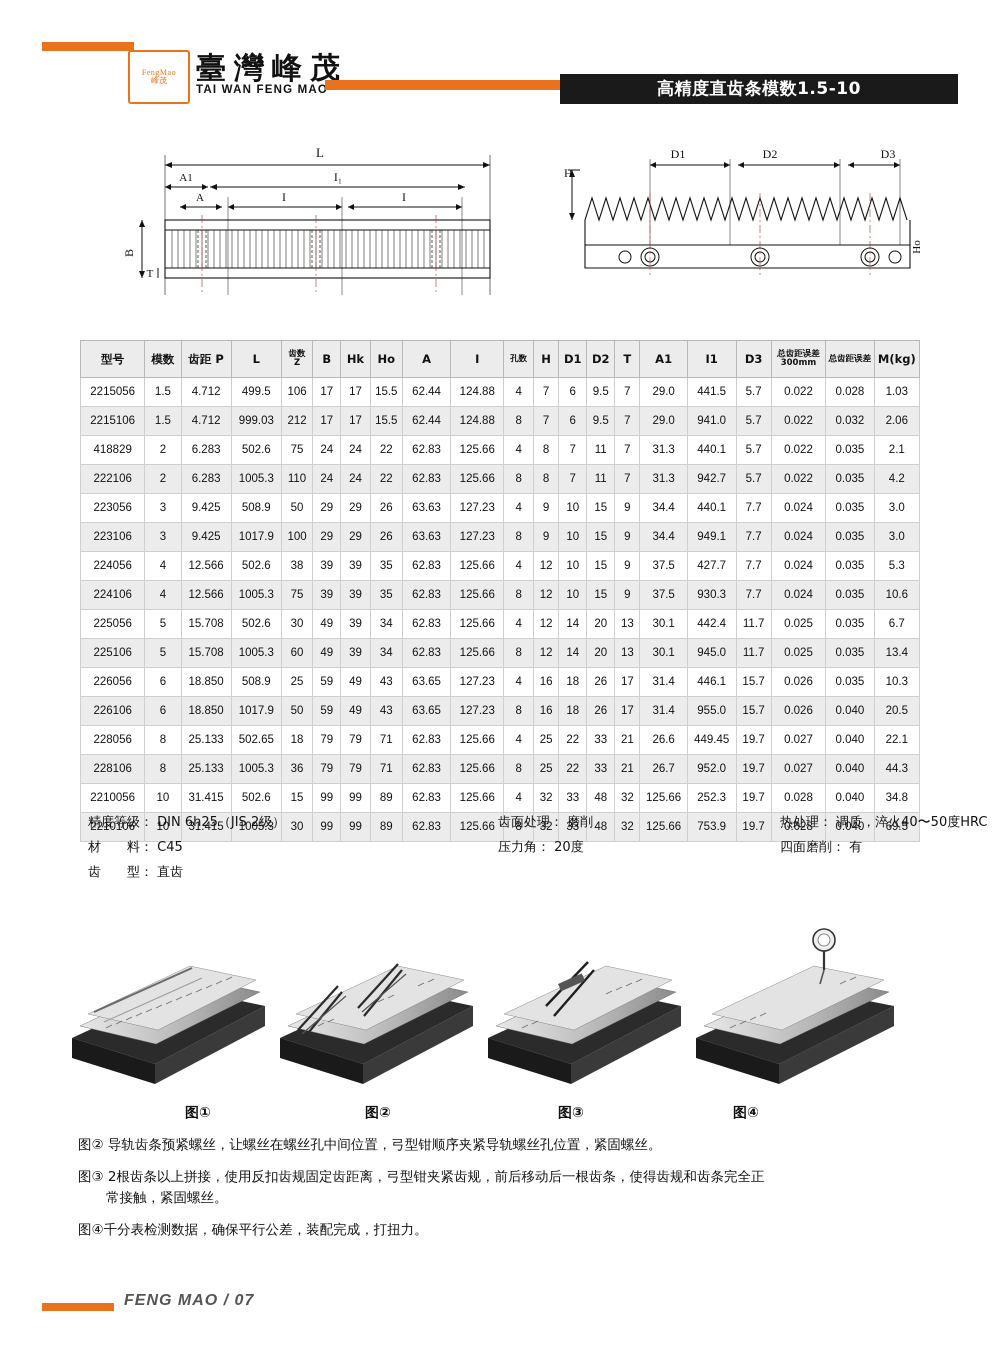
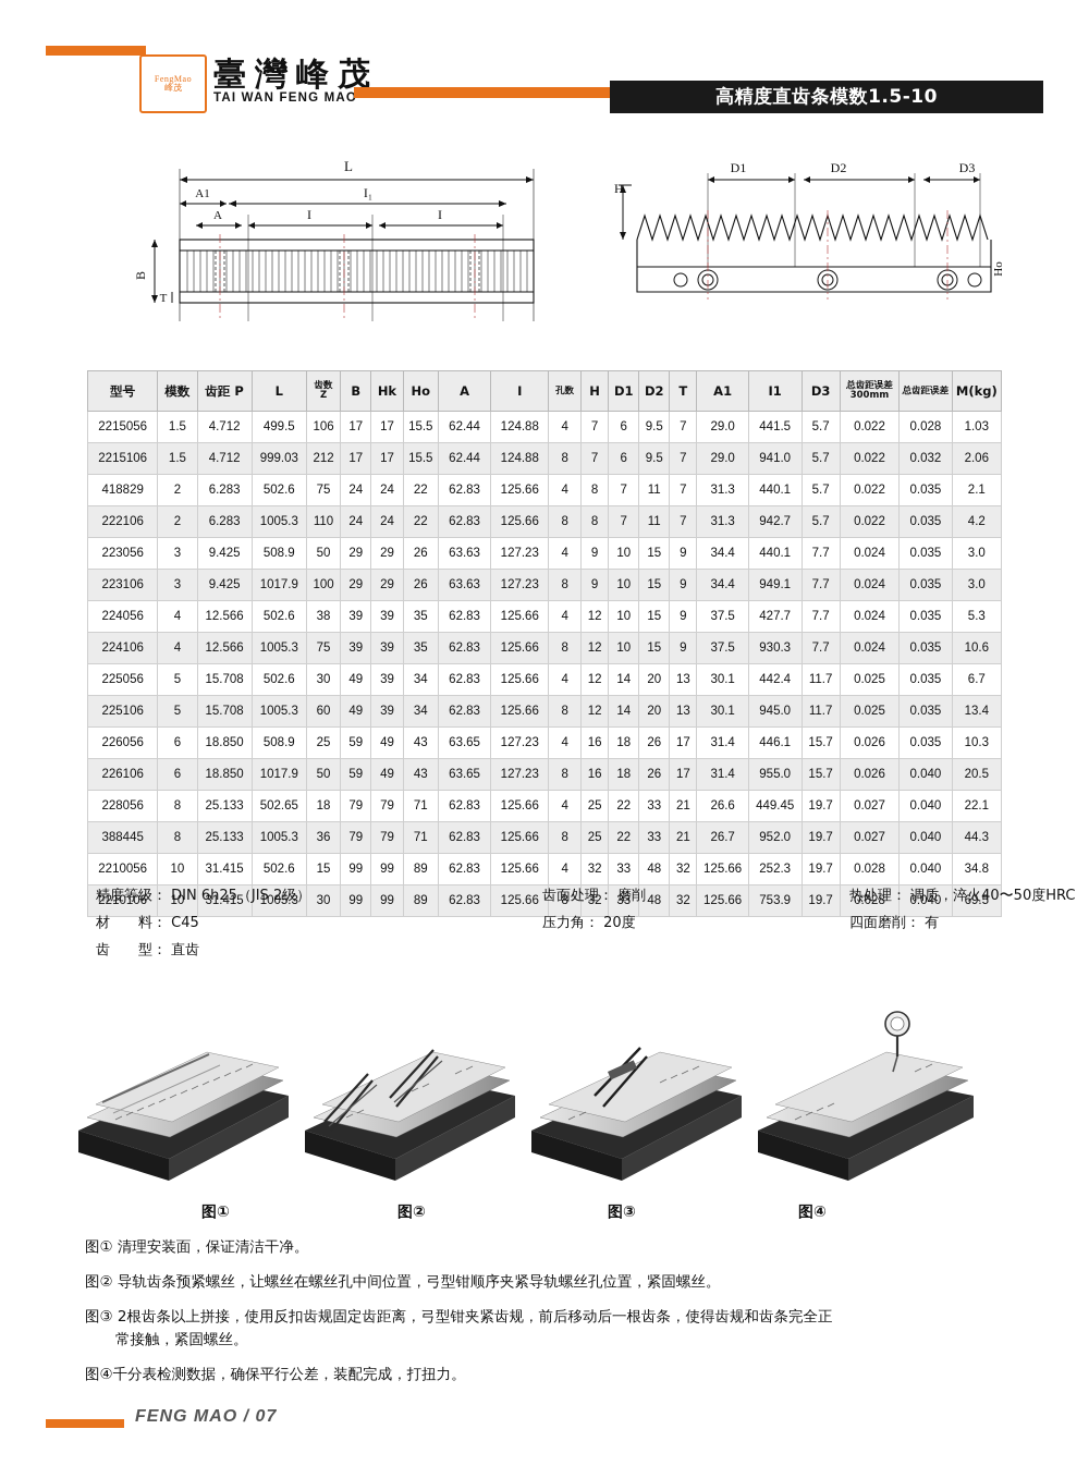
  FengMao
  峰茂
  臺灣峰茂
  TAI WAN FENG MAO
  高精度直齿条模数1.5-10
  L
  I₁
  A1
  A
  I
  I
  T
  H
  D1
  D2
  D3
  型号	模数	齿距 P	L	齿数 Z	B	Hk	Ho	A	I	孔数	H	D1	D2	T	A1	I1	D3	总齿距误差 300mm	总齿距误差	M(kg)
  2215056	1.5	4.712	499.5	106	17	17	15.5	62.44	124.88	4	7	6	9.5	7	29.0	441.5	5.7	0.022	0.028	1.03
  2215106	1.5	4.712	999.03	212	17	17	15.5	62.44	124.88	8	7	6	9.5	7	29.0	941.0	5.7	0.022	0.032	2.06
  418829	2	6.283	502.6	75	24	24	22	62.83	125.66	4	8	7	11	7	31.3	440.1	5.7	0.022	0.035	2.1
  222106	2	6.283	1005.3	110	24	24	22	62.83	125.66	8	8	7	11	7	31.3	942.7	5.7	0.022	0.035	4.2
  223056	3	9.425	508.9	50	29	29	26	63.63	127.23	4	9	10	15	9	34.4	440.1	7.7	0.024	0.035	3.0
  223106	3	9.425	1017.9	100	29	29	26	63.63	127.23	8	9	10	15	9	34.4	949.1	7.7	0.024	0.035	3.0
  224056	4	12.566	502.6	38	39	39	35	62.83	125.66	4	12	10	15	9	37.5	427.7	7.7	0.024	0.035	5.3
  224106	4	12.566	1005.3	75	39	39	35	62.83	125.66	8	12	10	15	9	37.5	930.3	7.7	0.024	0.035	10.6
  225056	5	15.708	502.6	30	49	39	34	62.83	125.66	4	12	14	20	13	30.1	442.4	11.7	0.025	0.035	6.7
  225106	5	15.708	1005.3	60	49	39	34	62.83	125.66	8	12	14	20	13	30.1	945.0	11.7	0.025	0.035	13.4
  226056	6	18.850	508.9	25	59	49	43	63.65	127.23	4	16	18	26	17	31.4	446.1	15.7	0.026	0.035	10.3
  226106	6	18.850	1017.9	50	59	49	43	63.65	127.23	8	16	18	26	17	31.4	955.0	15.7	0.026	0.040	20.5
  228056	8	25.133	502.65	18	79	79	71	62.83	125.66	4	25	22	33	21	26.6	449.45	19.7	0.027	0.040	22.1
- 228106	8	25.133	1005.3	36	79	79	71	62.83	125.66	8	25	22	33	21	26.7	952.0	19.7	0.027	0.040	44.3
+ 388445	8	25.133	1005.3	36	79	79	71	62.83	125.66	8	25	22	33	21	26.7	952.0	19.7	0.027	0.040	44.3
  2210056	10	31.415	502.6	15	99	99	89	62.83	125.66	4	32	33	48	32	125.66	252.3	19.7	0.028	0.040	34.8
  2210106	10	31.415	1005.3	30	99	99	89	62.83	125.66	8	32	33	48	32	125.66	753.9	19.7	0.028	0.040	69.5
  精度等级： DIN 6h25（JIS 2级）
  材 料： C45
  齿 型： 直齿
  齿面处理： 磨削
  压力角： 20度
  热处理： 调质，淬火40〜50度HRC
  四面磨削： 有
  图①
  图②
  图③
  图④
+ 图① 清理安装面，保证清洁干净。
  图② 导轨齿条预紧螺丝，让螺丝在螺丝孔中间位置，弓型钳顺序夹紧导轨螺丝孔位置，紧固螺丝。
  图③ 2根齿条以上拼接，使用反扣齿规固定齿距离，弓型钳夹紧齿规，前后移动后一根齿条，使得齿规和齿条完全正
  常接触，紧固螺丝。
  图④千分表检测数据，确保平行公差，装配完成，打扭力。
  FENG MAO / 07
